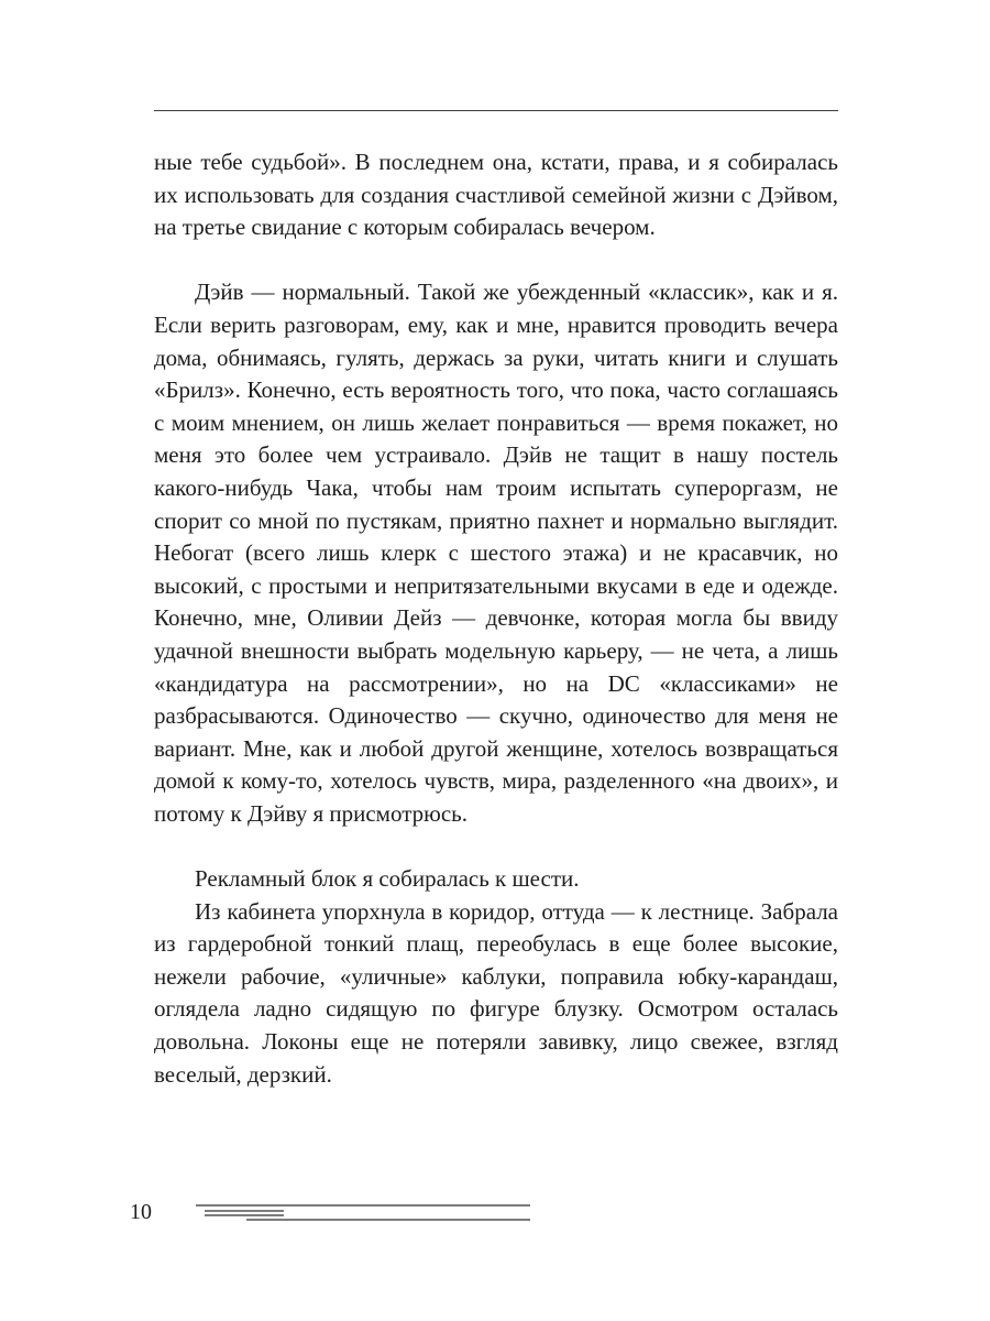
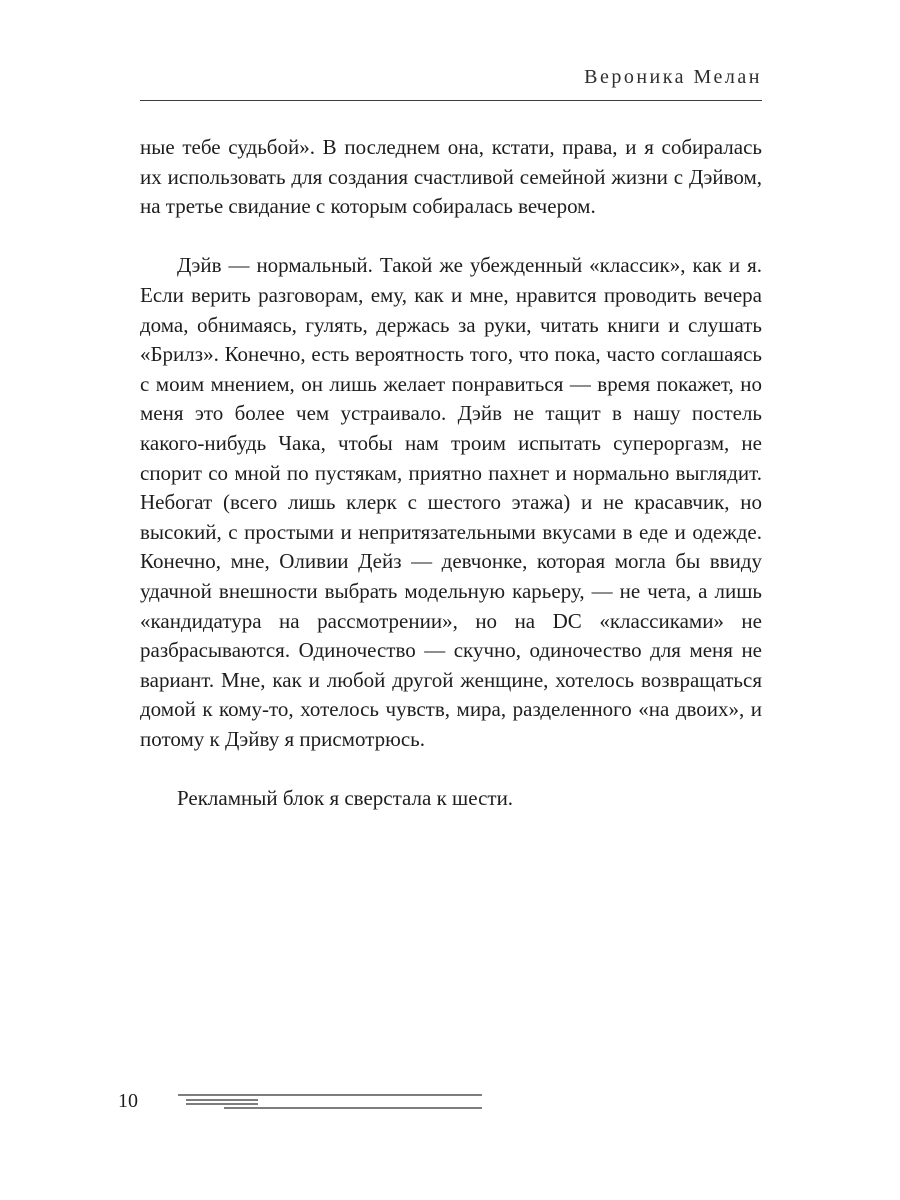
+ Вероника Мелан
  ные тебе судьбой». В последнем она, кстати, права, и я собиралась их использовать для создания счастливой семейной жизни с Дэйвом, на третье свидание с которым собиралась вечером.
  Дэйв — нормальный. Такой же убежденный «классик», как и я. Если верить разговорам, ему, как и мне, нравится проводить вечера дома, обнимаясь, гулять, держась за руки, читать книги и слушать «Брилз». Конечно, есть вероятность того, что пока, часто соглашаясь с моим мнением, он лишь желает понравиться — время покажет, но меня это более чем устраивало. Дэйв не тащит в нашу постель какого-нибудь Чака, чтобы нам троим испытать супероргазм, не спорит со мной по пустякам, приятно пахнет и нормально выглядит. Небогат (всего лишь клерк с шестого этажа) и не красавчик, но высокий, с простыми и непритязательными вкусами в еде и одежде. Конечно, мне, Оливии Дейз — девчонке, которая могла бы ввиду удачной внешности выбрать модельную карьеру, — не чета, а лишь «кандидатура на рассмотрении», но на DC «классиками» не разбрасываются. Одиночество — скучно, одиночество для меня не вариант. Мне, как и любой другой женщине, хотелось возвращаться домой к кому-то, хотелось чувств, мира, разделенного «на двоих», и потому к Дэйву я присмотрюсь.
- Рекламный блок я собиралась к шести.
+ Рекламный блок я сверстала к шести.
- Из кабинета упорхнула в коридор, оттуда — к лестнице. Забрала из гардеробной тонкий плащ, переобулась в еще более высокие, нежели рабочие, «уличные» каблуки, поправила юбку-карандаш, оглядела ладно сидящую по фигуре блузку. Осмотром осталась довольна. Локоны еще не потеряли завивку, лицо свежее, взгляд веселый, дерзкий.
  10
